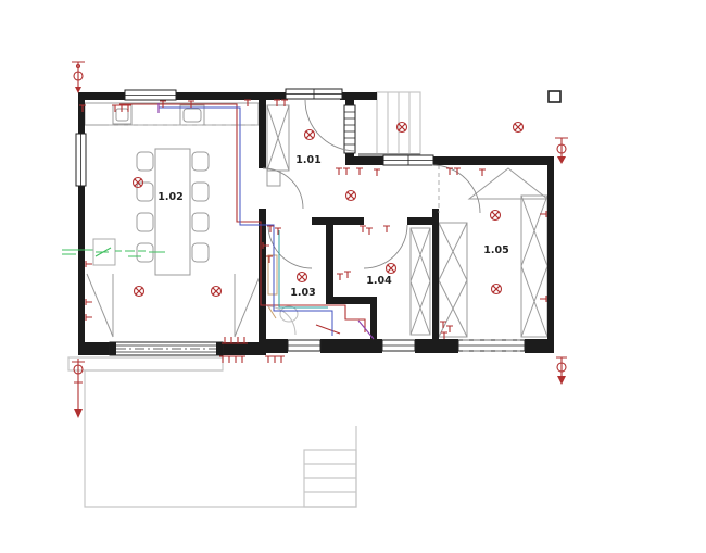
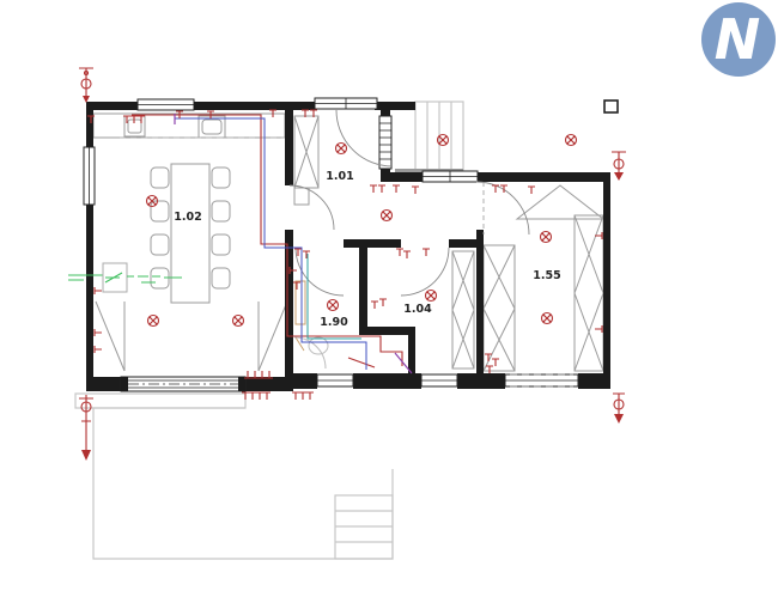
  1.01
  1.02
- 1.03
+ 1.90
  1.04
- 1.05
+ 1.55
+ N
